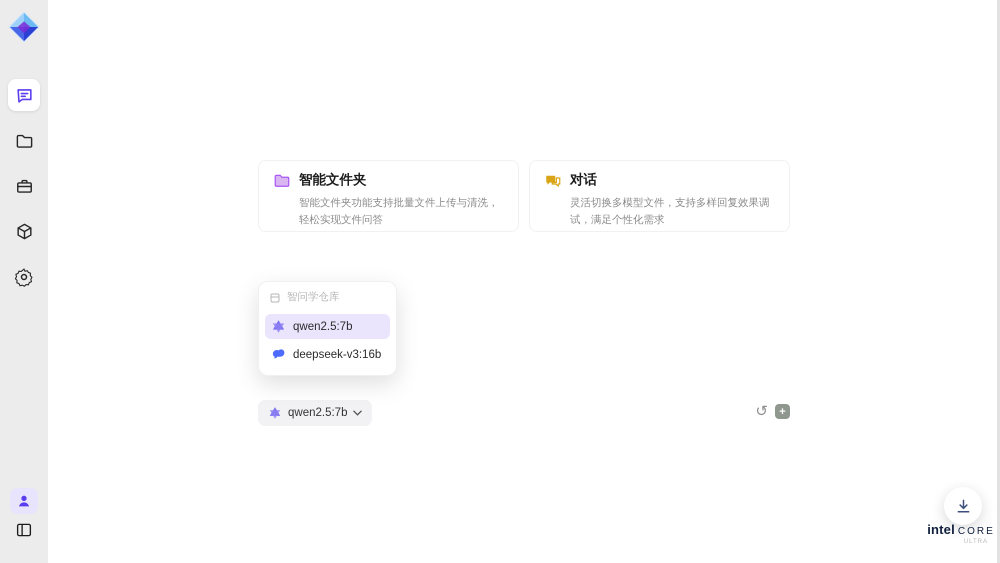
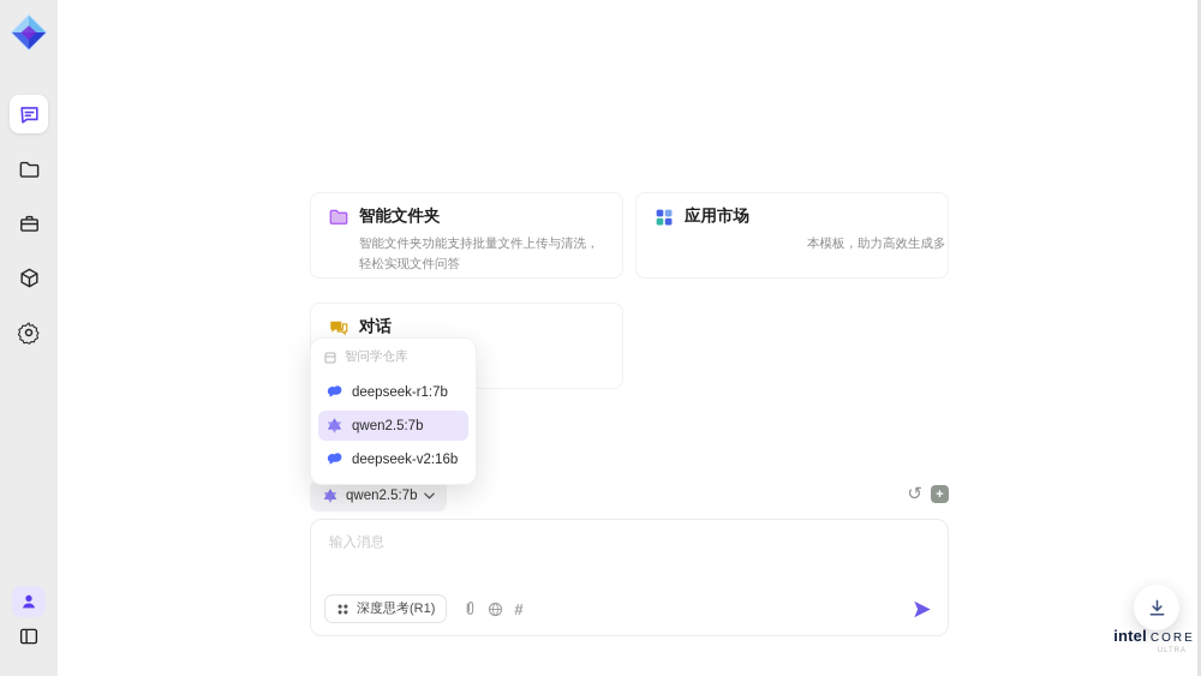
  智能文件夹
  智能文件夹功能支持批量文件上传与清洗，轻松实现文件问答
+ 应用市场
+ 本模板，助力高效生成多
  对话
- 灵活切换多模型文件，支持多样回复效果调试，满足个性化需求
  智问学仓库
+ deepseek-r1:7b
  qwen2.5:7b
- deepseek-v3:16b
+ deepseek-v2:16b
  qwen2.5:7b
  ↺
  +
+ 输入消息
+ 深度思考(R1)
+ #
  intel
  CORE
